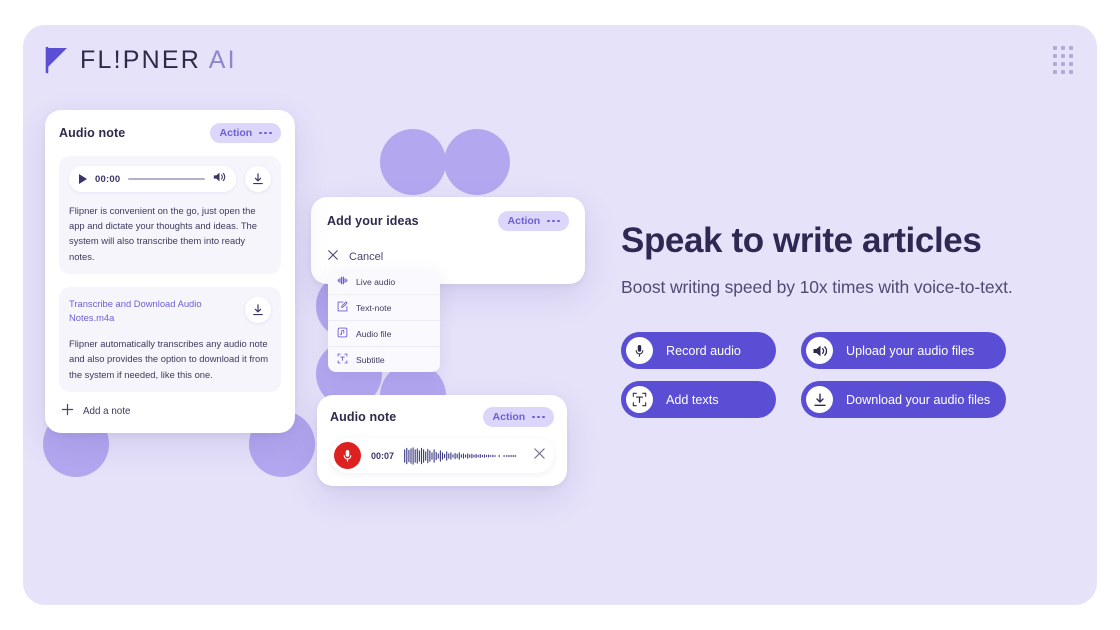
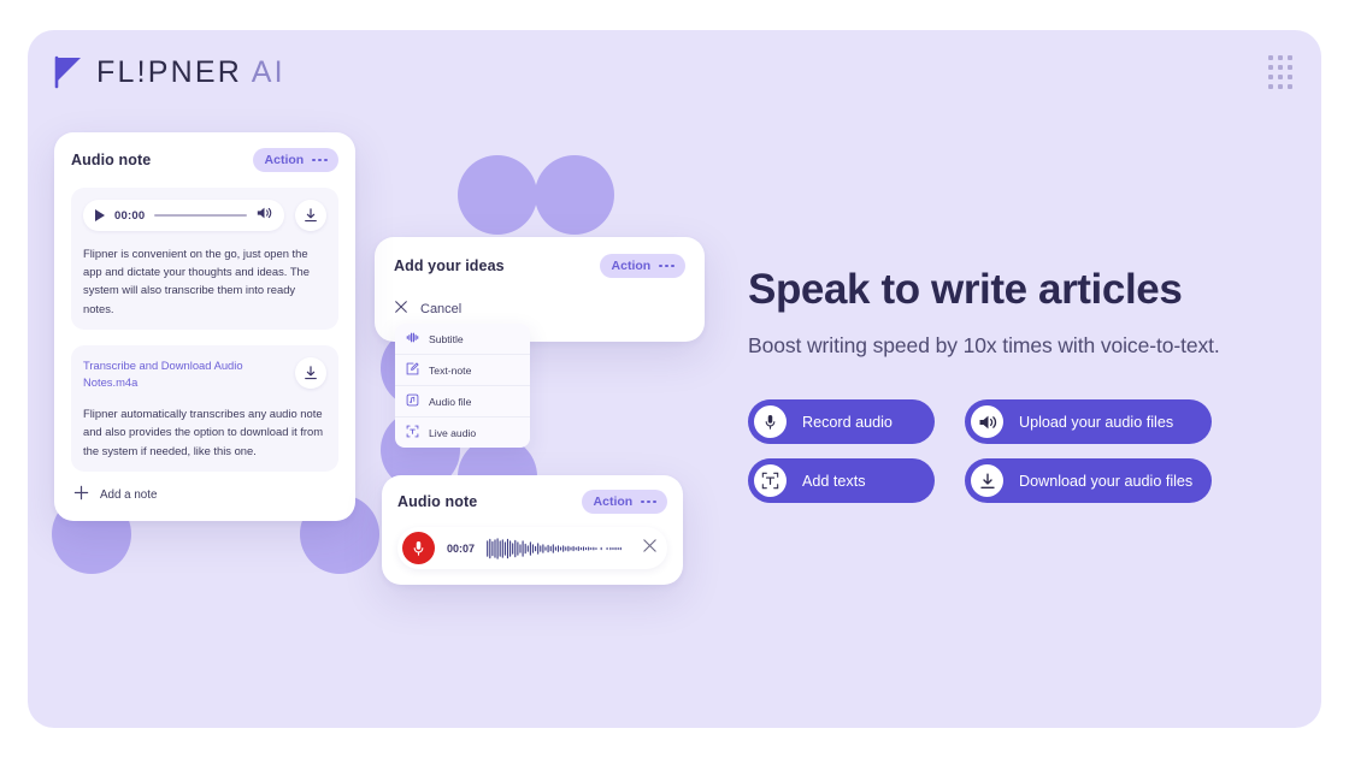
  FL!PNER AI
  Audio note
  Action
  00:00
  Flipner is convenient on the go, just open the app and dictate your thoughts and ideas. The system will also transcribe them into ready notes.
  Transcribe and Download Audio Notes.m4a
  Flipner automatically transcribes any audio note and also provides the option to download it from the system if needed, like this one.
  Add a note
  Add your ideas
  Action
  Cancel
- Live audio
+ Subtitle
  Text-note
  Audio file
- Subtitle
+ Live audio
  Audio note
  Action
  00:07
  Speak to write articles
  Boost writing speed by 10x times with voice-to-text.
  Record audio
  Upload your audio files
  Add texts
  Download your audio files
